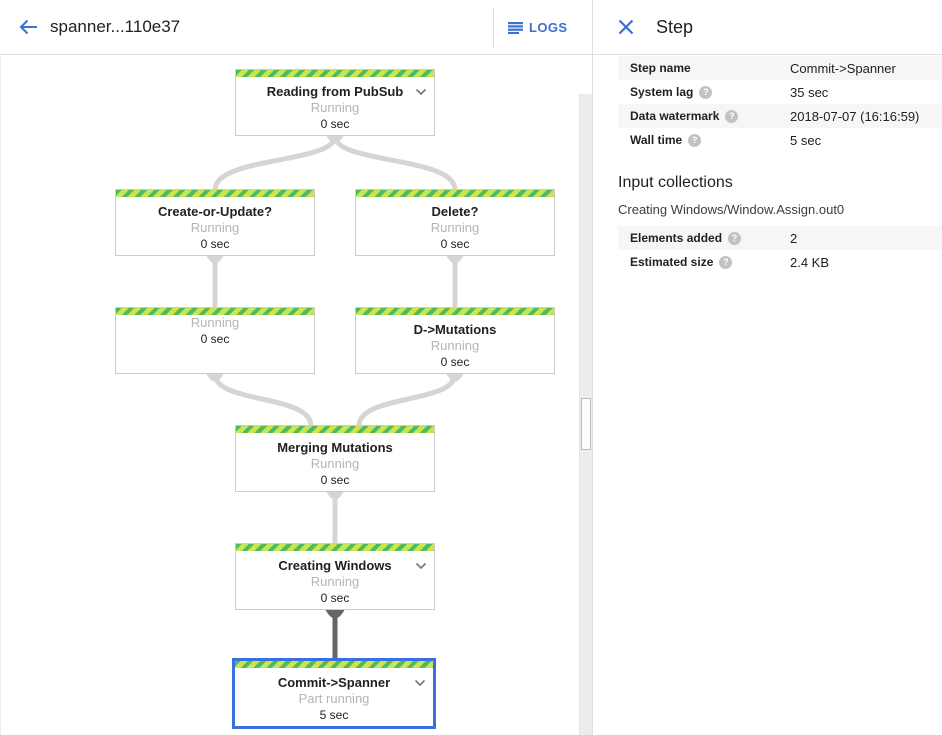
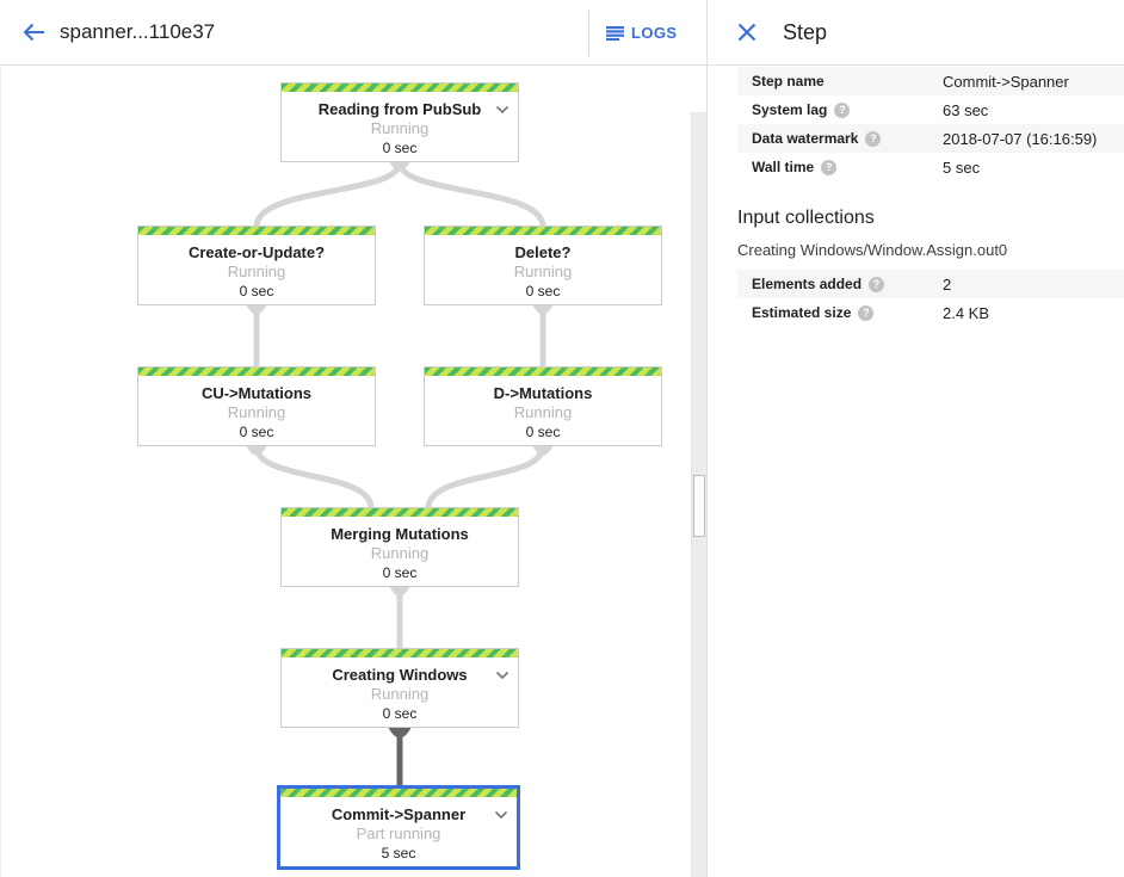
  spanner...110e37
  LOGS
  Step
  Reading from PubSub
  Running
  0 sec
  Create-or-Update?
  Running
  0 sec
  Delete?
  Running
  0 sec
+ CU->Mutations
  Running
  0 sec
  D->Mutations
  Running
  0 sec
  Merging Mutations
  Running
  0 sec
  Creating Windows
  Running
  0 sec
  Commit->Spanner
  Part running
  5 sec
  Step name
  Commit->Spanner
  System lag
  ?
- 35 sec
+ 63 sec
  Data watermark
  ?
  2018-07-07 (16:16:59)
  Wall time
  ?
  5 sec
  Input collections
  Creating Windows/Window.Assign.out0
  Elements added
  ?
  2
  Estimated size
  ?
  2.4 KB
